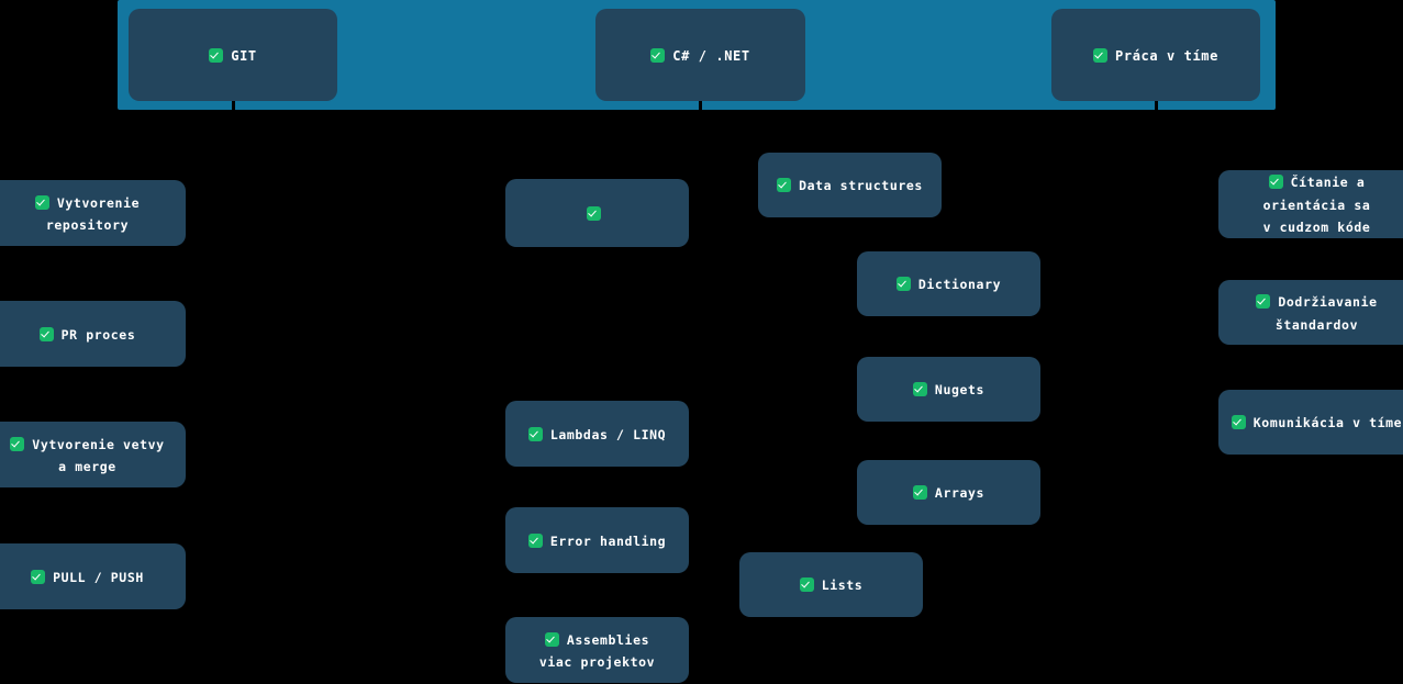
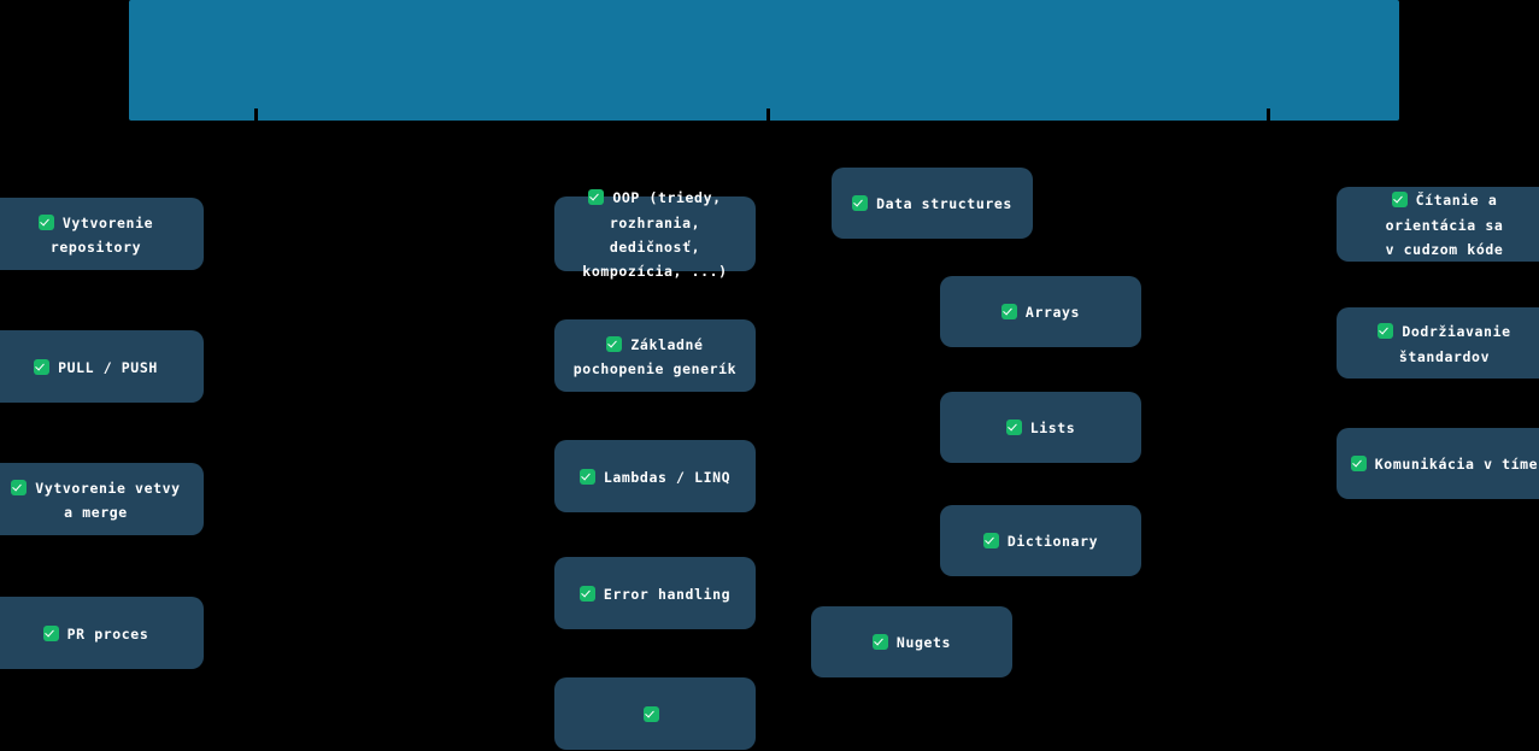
- GIT
- C# / .NET
- Práca v tíme
  Vytvorenie
  repository
- PR proces
+ PULL / PUSH
  Vytvorenie vetvy
  a merge
- PULL / PUSH
+ PR proces
+ OOP (triedy,
+ rozhrania, dedičnosť,
+ kompozícia, ...)
+ Základné
+ pochopenie generík
  Lambdas / LINQ
  Error handling
- Assemblies
- viac projektov
  Data structures
- Dictionary
+ Arrays
- Nugets
+ Lists
- Arrays
+ Dictionary
- Lists
+ Nugets
  Čítanie a
  orientácia sa
  v cudzom kóde
  Dodržiavanie
  štandardov
  Komunikácia v tíme
